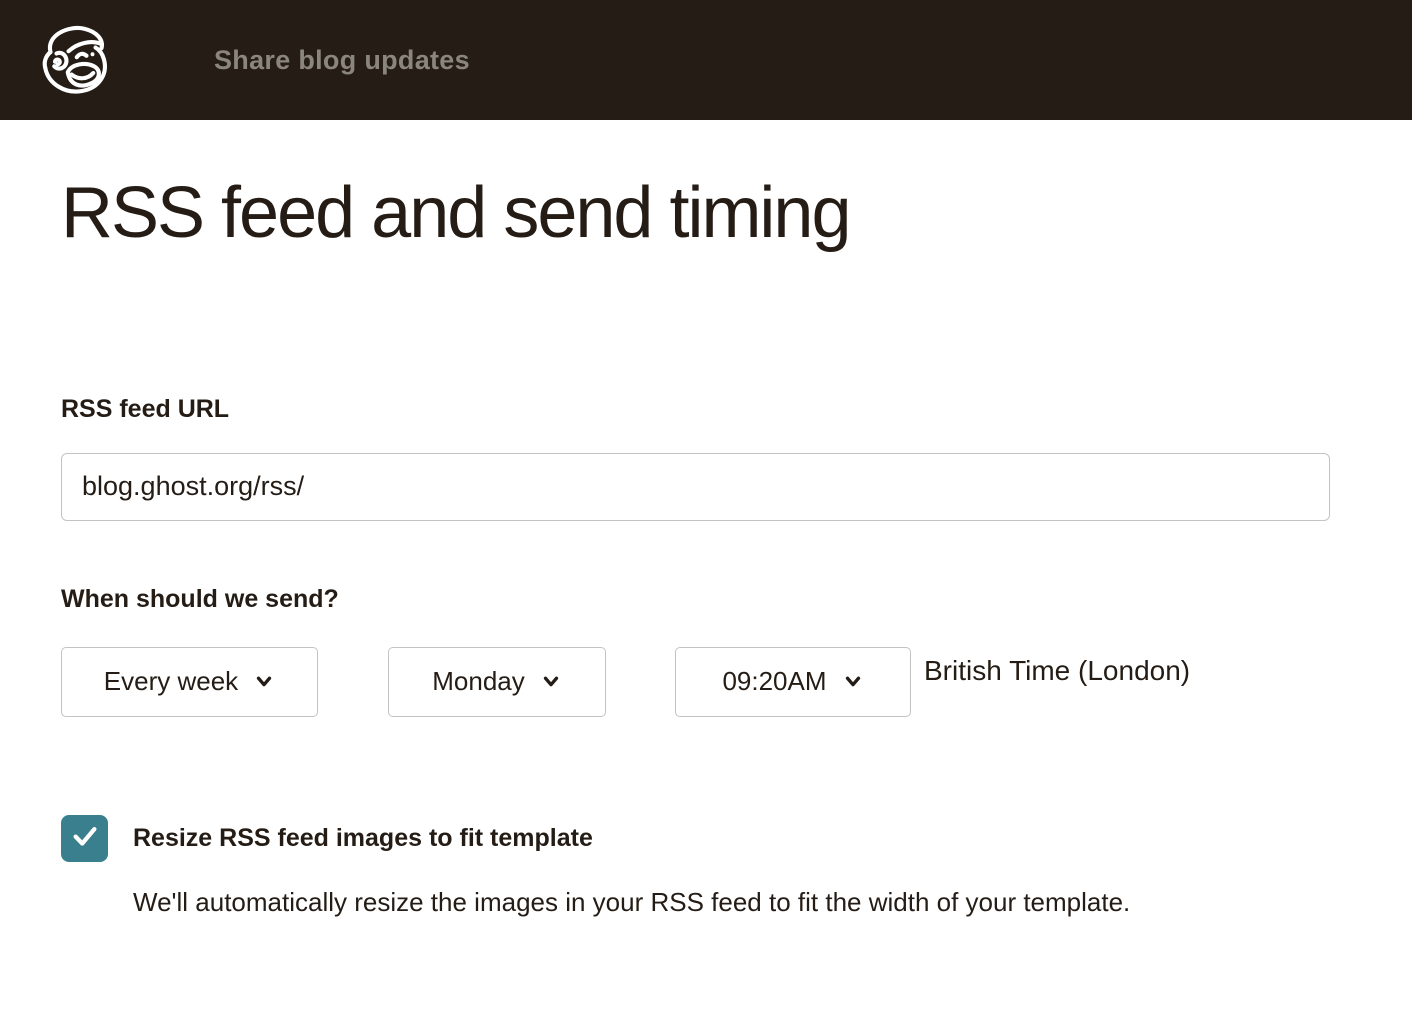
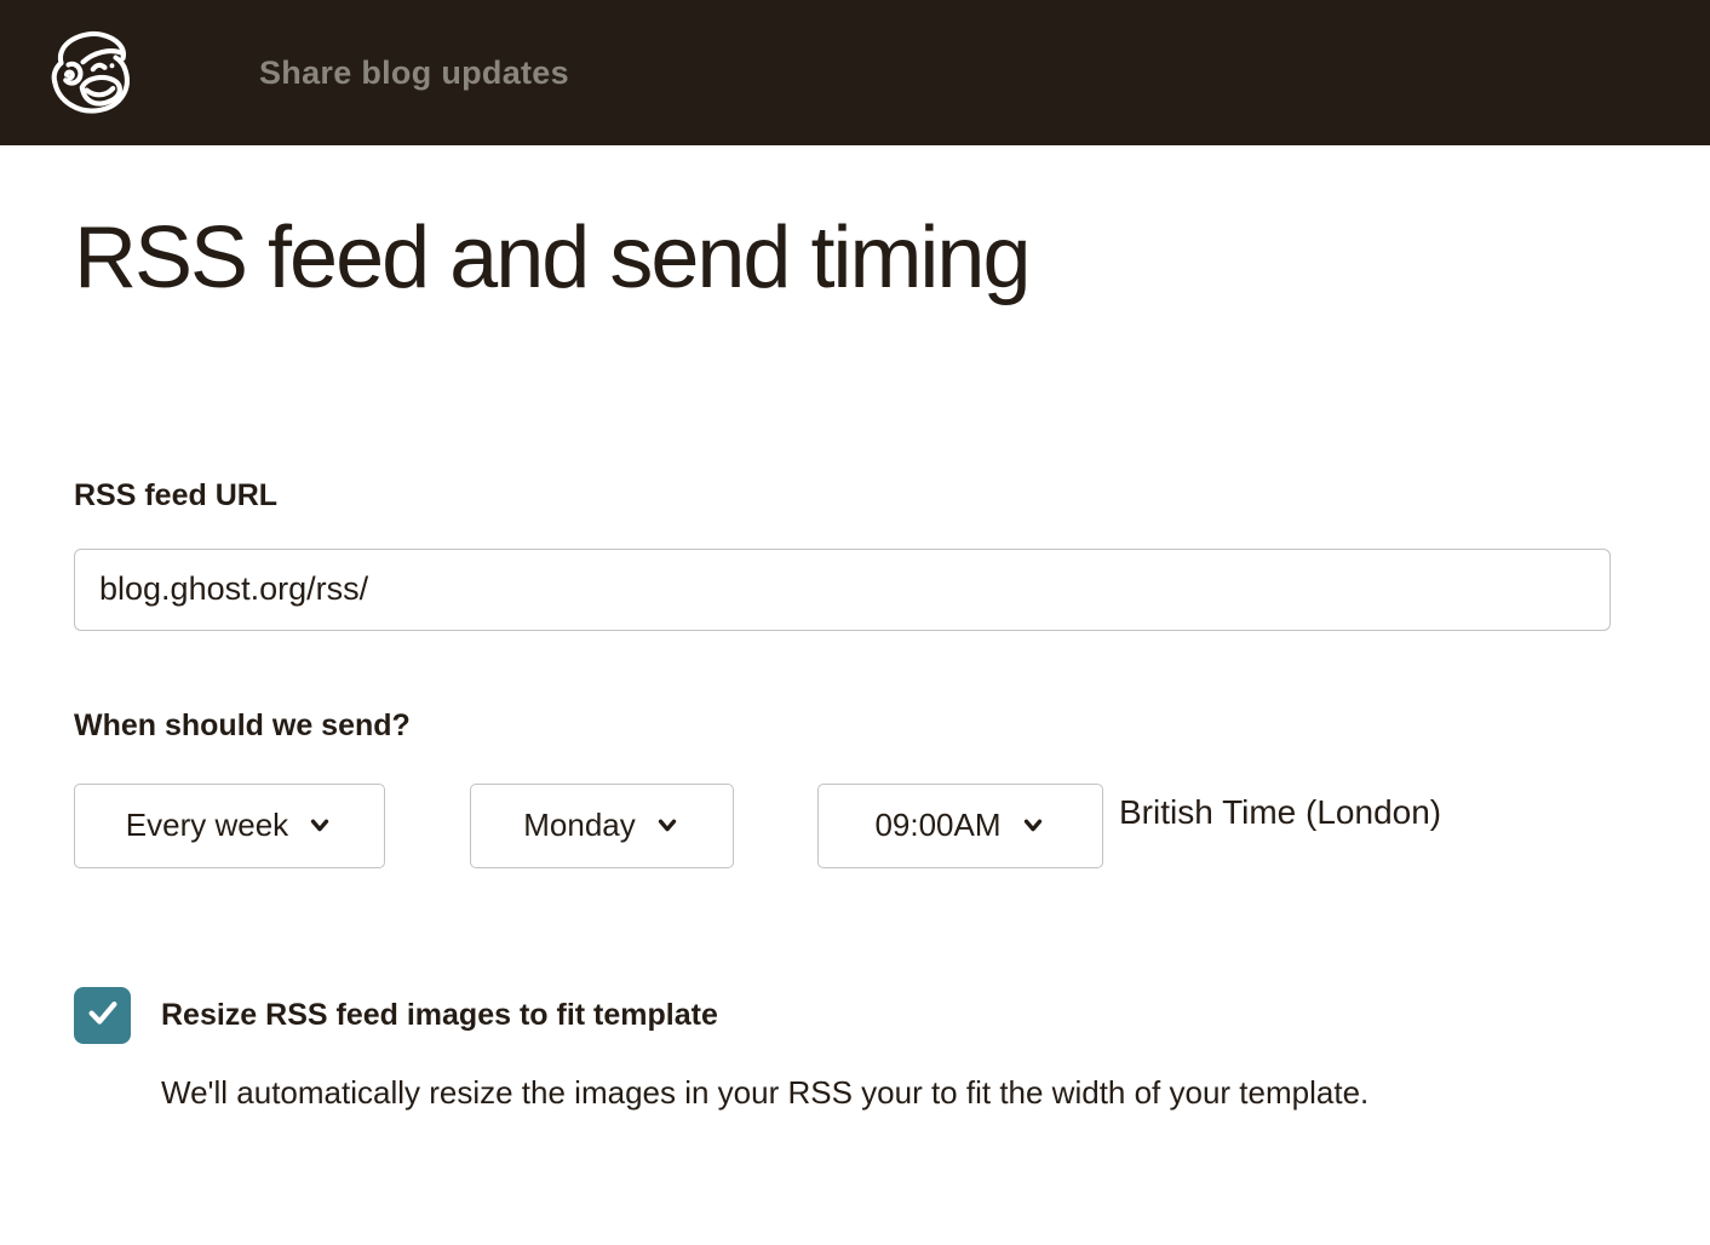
  Share blog updates
  RSS feed and send timing
  RSS feed URL
  blog.ghost.org/rss/
  When should we send?
  Every week
  Monday
- 09:20AM
+ 09:00AM
  British Time (London)
  Resize RSS feed images to fit template
- We'll automatically resize the images in your RSS feed to fit the width of your template.
+ We'll automatically resize the images in your RSS your to fit the width of your template.
